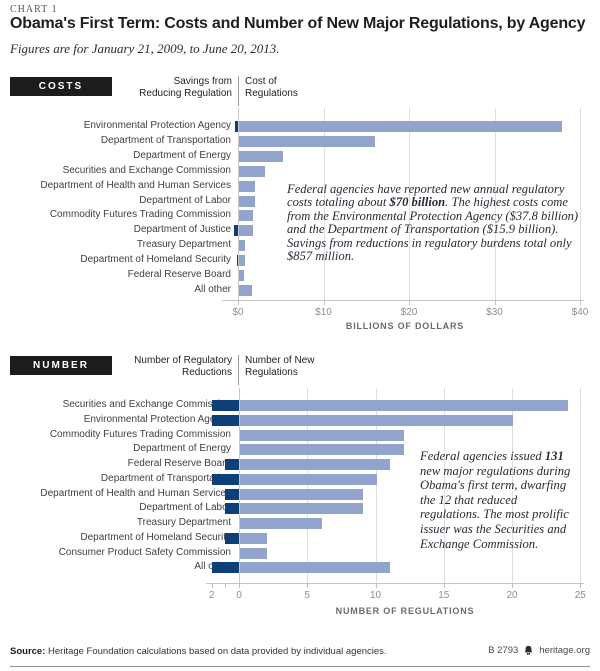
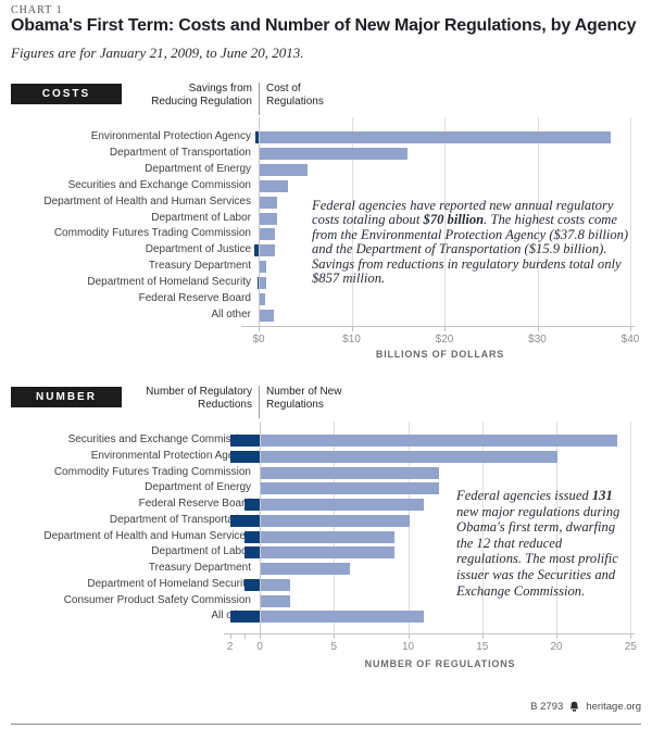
  CHART 1
  Obama's First Term: Costs and Number of New Major Regulations, by Agency
  Figures are for January 21, 2009, to June 20, 2013.
  COSTS
  Savings from
  Reducing Regulation
  Cost of
  Regulations
  Environmental Protection Agency
  Department of Transportation
  Department of Energy
  Securities and Exchange Commission
  Department of Health and Human Services
  Department of Labor
  Commodity Futures Trading Commission
  Department of Justice
  Treasury Department
  Department of Homeland Security
  Federal Reserve Board
  All other
  $0
  $10
  $20
  $30
  $40
  BILLIONS OF DOLLARS
  Federal agencies have reported new annual regulatory costs totaling about $70 billion. The highest costs come from the Environmental Protection Agency ($37.8 billion) and the Department of Transportation ($15.9 billion). Savings from reductions in regulatory burdens total only $857 million.
  NUMBER
  Number of Regulatory
  Reductions
  Number of New
  Regulations
  Securities and Exchange Commis
  Environmental Protection Ag
  Commodity Futures Trading Commission
  Department of Energy
  Federal Reserve Boar
  Department of Transport
  Department of Health and Human Service
  Department of Lab
  Treasury Department
  Department of Homeland Securi
  Consumer Product Safety Commission
  2
  0
  5
  10
  15
  20
  25
  NUMBER OF REGULATIONS
  Federal agencies issued 131 new major regulations during Obama's first term, dwarfing the 12 that reduced regulations. The most prolific issuer was the Securities and Exchange Commission.
- Source: Heritage Foundation calculations based on data provided by individual agencies.
  B 2793
  heritage.org
